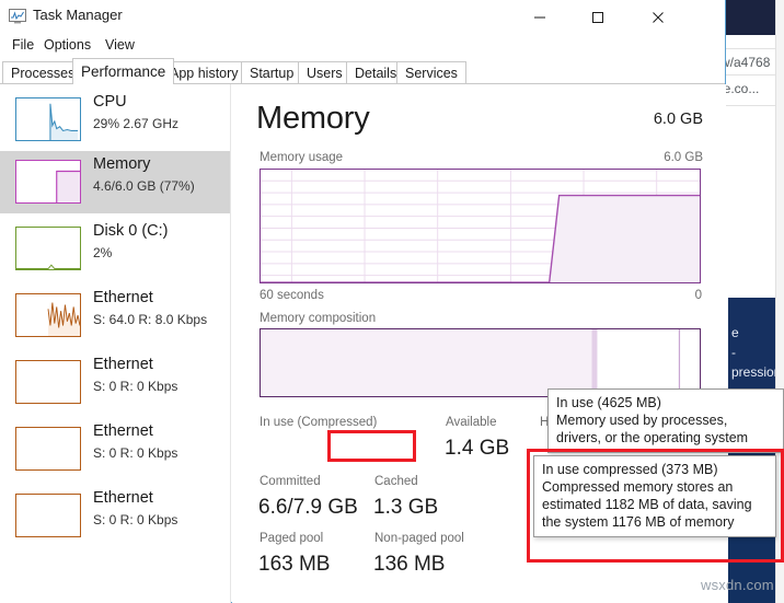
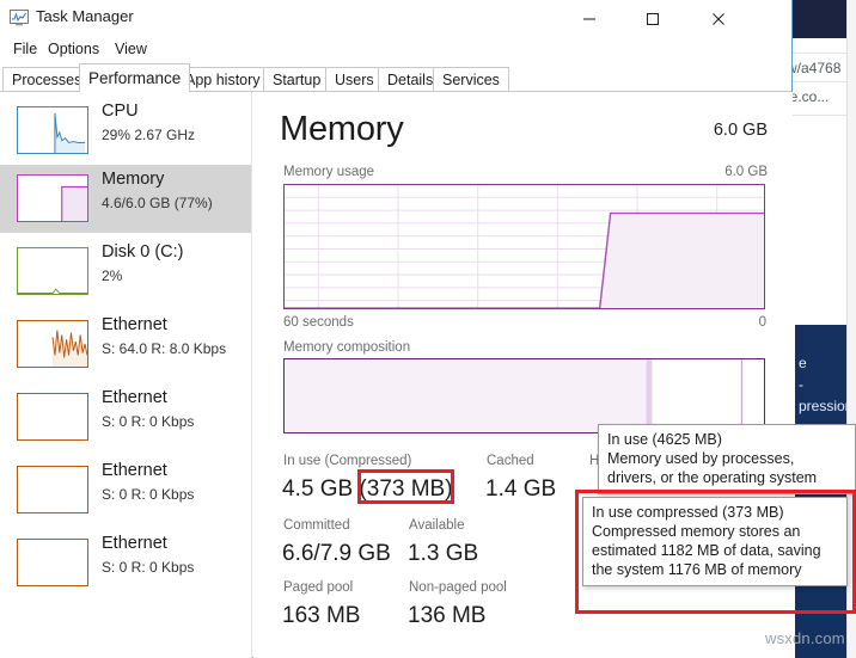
  /a4768
  e.co...
  e
  -
  pressio
  Task Manager
  File
  Options
  View
  Processe
  Performance
  pp history
  Startup
  Users
  Details
  Services
  CPU
  29% 2.67 GHz
  Memory
  4.6/6.0 GB (77%)
  Disk 0 (C:)
  2%
  Ethernet
  S: 64.0 R: 8.0 Kbps
  Ethernet
  S: 0 R: 0 Kbps
  Ethernet
  S: 0 R: 0 Kbps
  Ethernet
  S: 0 R: 0 Kbps
  Memory
  6.0 GB
  Memory usage
  6.0 GB
  60 seconds
  0
  Memory composition
  In use (Compressed)
+ 4.5 GB (373 MB)
- Available
+ Cached
  1.4 GB
  Committed
  6.6/7.9 GB
- Cached
+ Available
  1.3 GB
  Paged pool
  163 MB
  Non-paged pool
  136 MB
  In use (4625 MB)
  Memory used by processes, drivers, or the operating system
  In use compressed (373 MB)
  Compressed memory stores an estimated 1182 MB of data, saving the system 1176 MB of memory
  wsxdn.com
